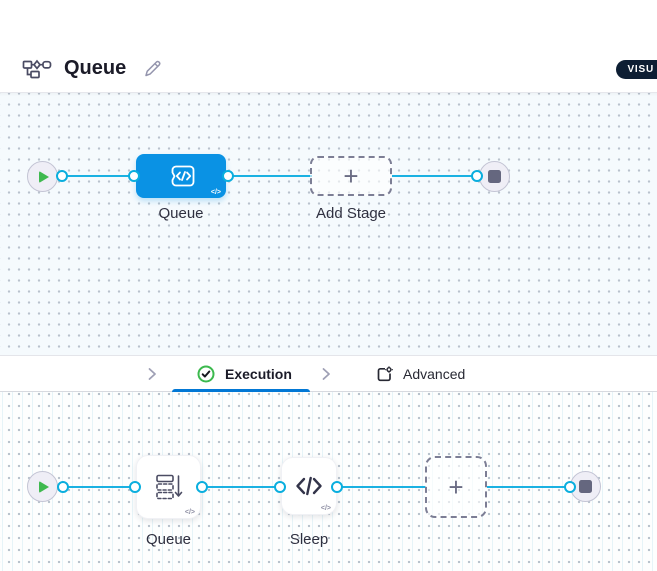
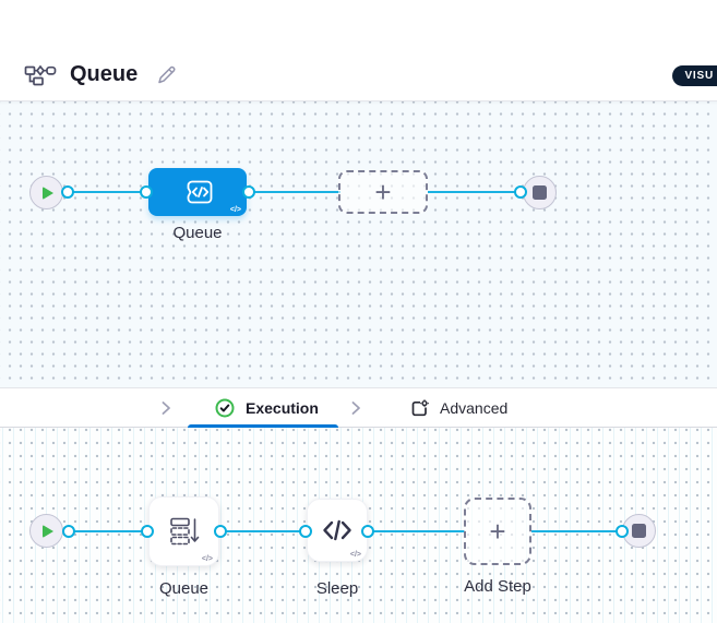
  Queue
  VISU
  Queue
  +
- Add Stage
  Execution
  Advanced
  Queue
  Sleep
  +
+ Add Step
